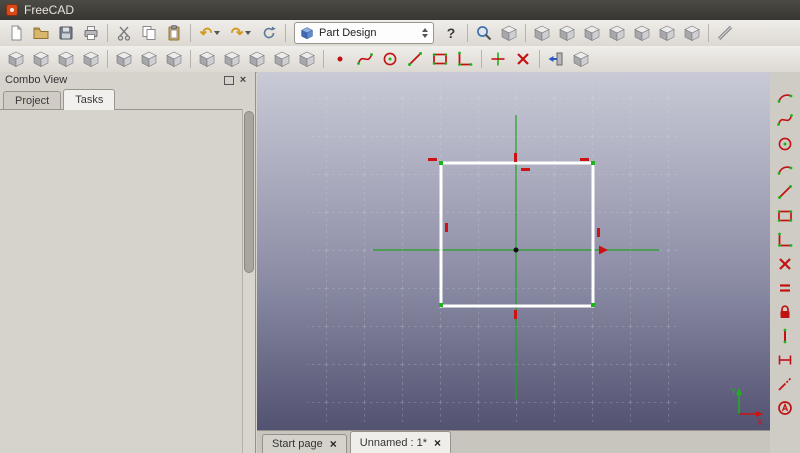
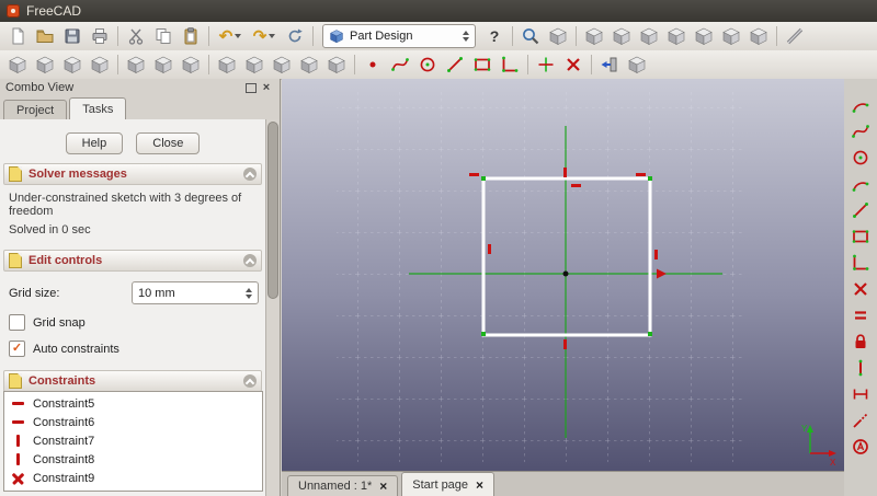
  FreeCAD
  ↶
  ↷
  Part Design
  ?
  Combo View
  ×
  Project
  Tasks
+ Help
+ Close
+ Solver messages
+ Under-constrained sketch with 3 degrees of freedom
+ Solved in 0 sec
+ Edit controls
+ Grid size:
+ 10 mm
+ Grid snap
+ ✓
+ Auto constraints
+ Constraints
+ Constraint5
+ Constraint6
+ Constraint7
+ Constraint8
+ Constraint9
  Y
  X
- Start page
+ Unnamed : 1*
  ×
- Unnamed : 1*
+ Start page
  ×
